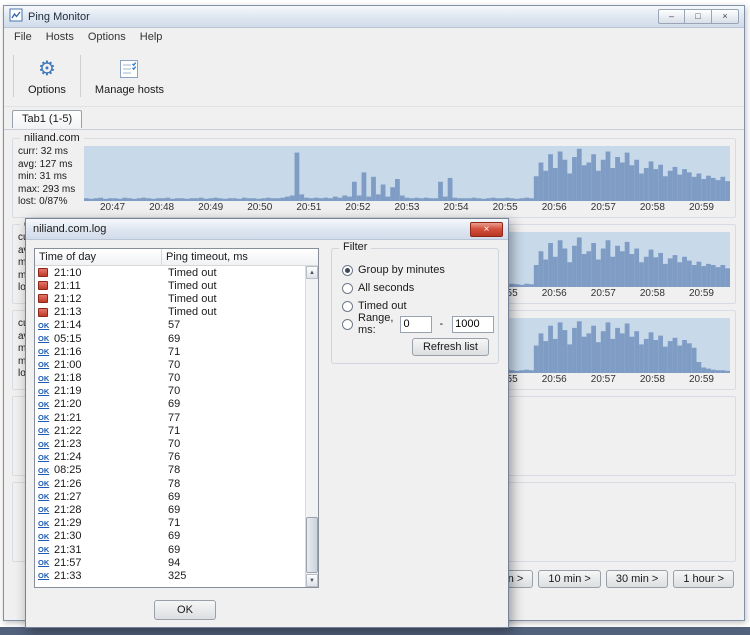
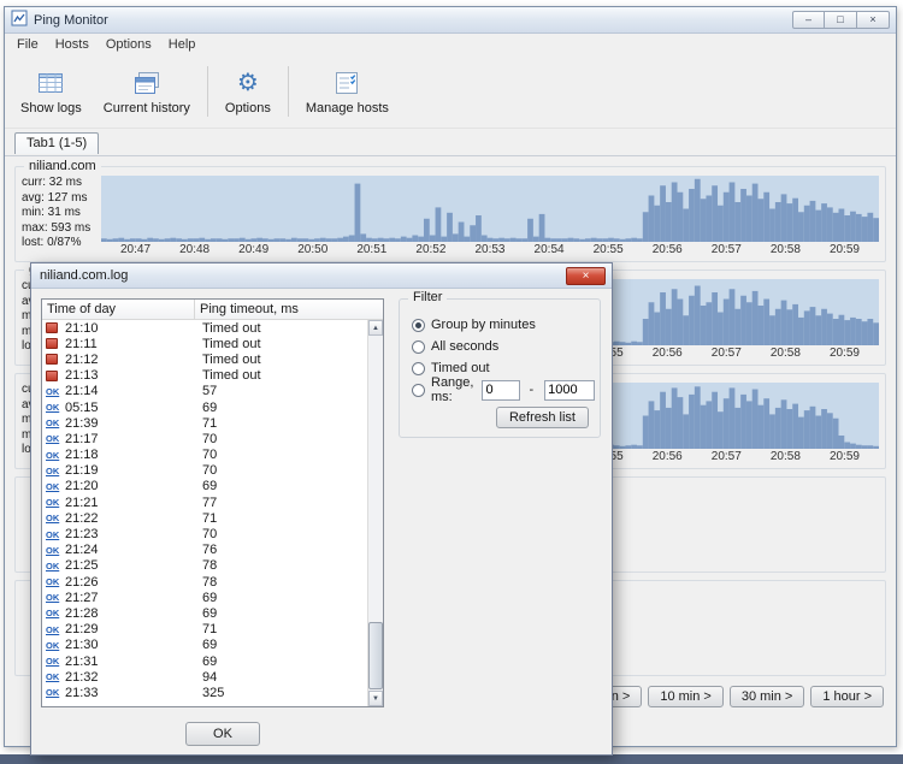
  Ping Monitor
  –
  □
  ×
  File
  Hosts
  Options
  Help
+ Show logs
+ Current history
  ⚙
  Options
  Manage hosts
  Tab1 (1-5)
  niliand.com
  curr: 32 ms
  avg: 127 ms
  min: 31 ms
- max: 293 ms
+ max: 593 ms
  lost: 0/87%
  20:47
  20:48
  20:49
  20:50
  20:51
  20:52
  20:53
  20:54
  20:55
  20:56
  20:57
  20:58
  20:59
  20:56
  20:57
  20:58
  20:59
  20:56
  20:57
  20:58
  20:59
  10 min >
  30 min >
  1 hour >
  niliand.com.log
  ×
  Time of day
  Ping timeout, ms
  21:10
  Timed out
  21:11
  Timed out
  21:12
  Timed out
  21:13
  Timed out
  OK
  21:14
  57
  OK
  05:15
  69
  OK
- 21:16
+ 21:39
  71
  OK
- 21:00
+ 21:17
  70
  OK
  21:18
  70
  OK
  21:19
  70
  OK
  21:20
  69
  OK
  21:21
  77
  OK
  21:22
  71
  OK
  21:23
  70
  OK
  21:24
  76
  OK
- 08:25
+ 21:25
  78
  OK
  21:26
  78
  OK
  21:27
  69
  OK
  21:28
  69
  OK
  21:29
  71
  OK
  21:30
  69
  OK
  21:31
  69
  OK
- 21:57
+ 21:32
  94
  OK
  21:33
  325
  Filter
  Group by minutes
  All seconds
  Timed out
  Range, ms:
  0
  -
  1000
  Refresh list
  OK
